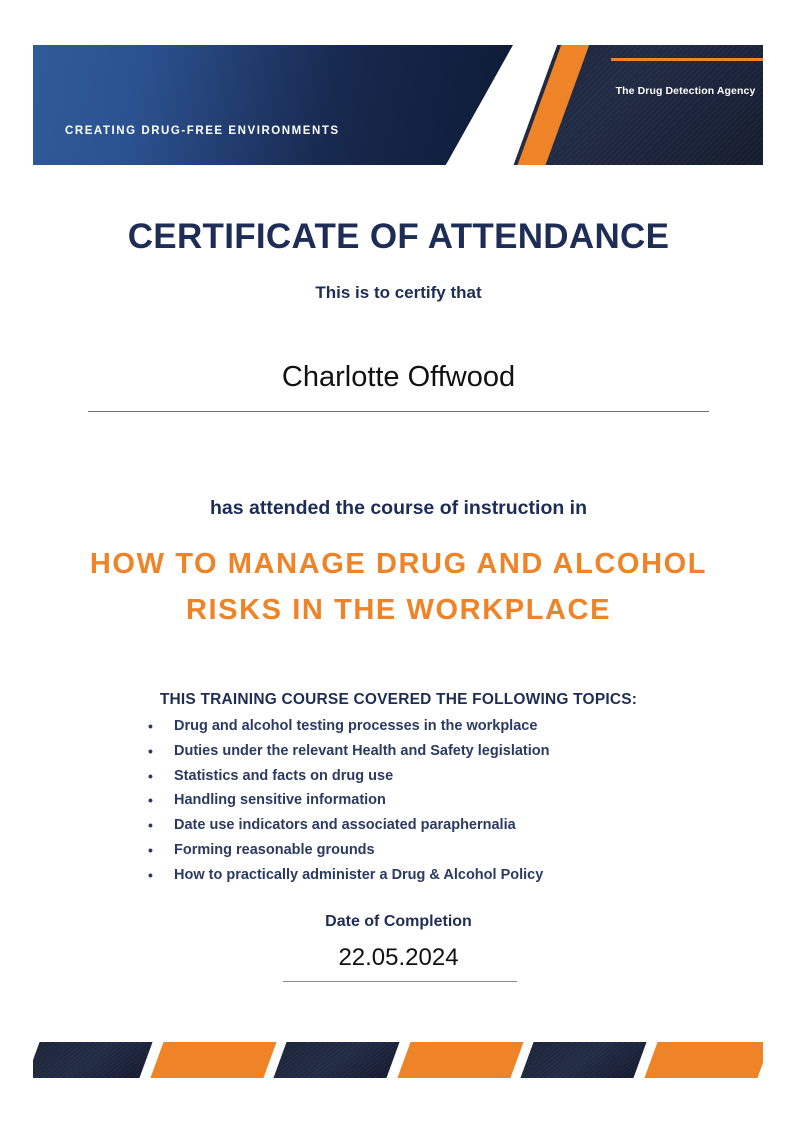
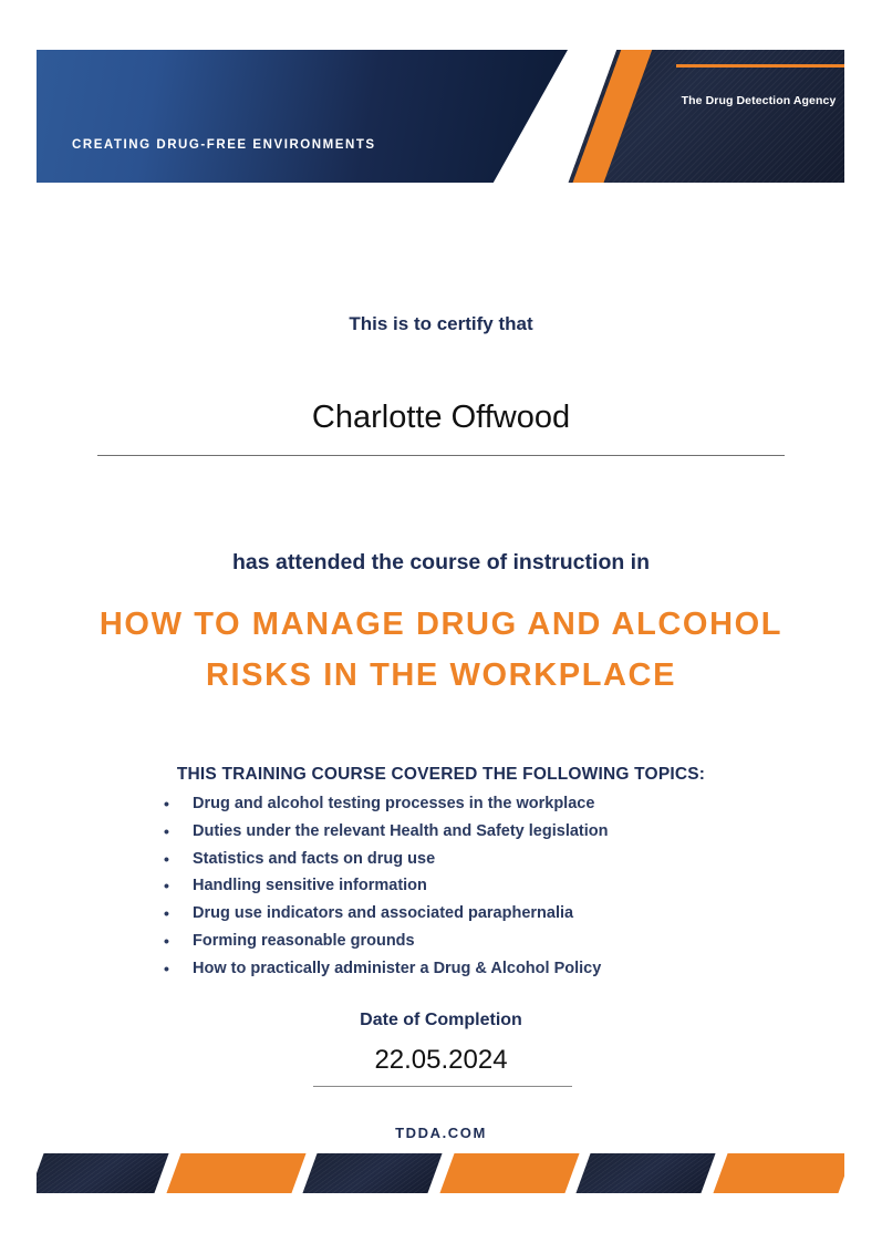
  CREATING DRUG-FREE ENVIRONMENTS
  The Drug Detection Agency
- CERTIFICATE OF ATTENDANCE
  This is to certify that
  Charlotte Offwood
  has attended the course of instruction in
  HOW TO MANAGE DRUG AND ALCOHOL RISKS IN THE WORKPLACE
  THIS TRAINING COURSE COVERED THE FOLLOWING TOPICS:
  Drug and alcohol testing processes in the workplace
  Duties under the relevant Health and Safety legislation
  Statistics and facts on drug use
  Handling sensitive information
- Date use indicators and associated paraphernalia
+ Drug use indicators and associated paraphernalia
  Forming reasonable grounds
  How to practically administer a Drug & Alcohol Policy
  Date of Completion
  22.05.2024
+ TDDA.COM
